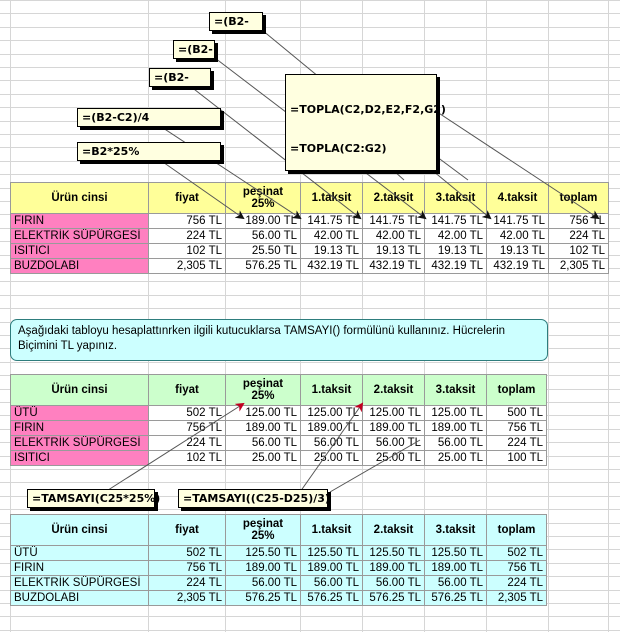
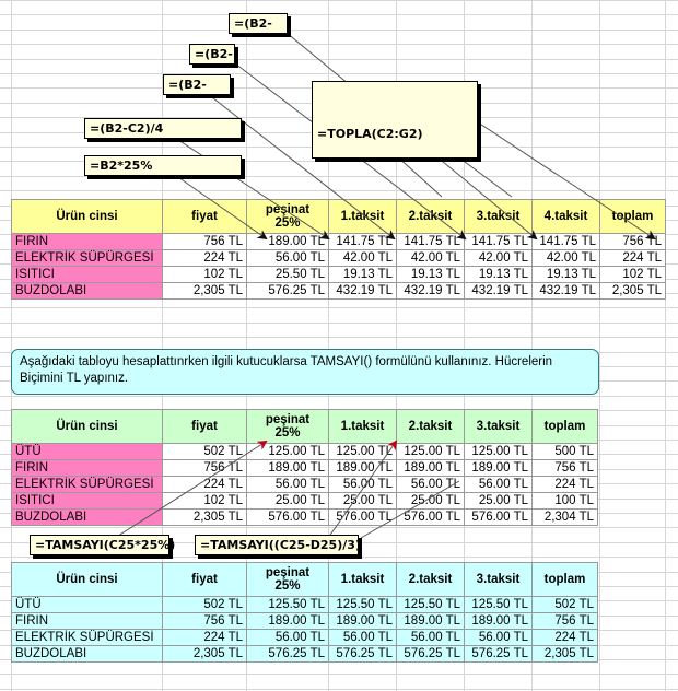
  =(B2-
  =(B2-
  =(B2-
  =(B2-C2)/4
  =B2*25%
- =TOPLA(C2,D2,E2,F2,G2)
  =TOPLA(C2:G2)
  =TAMSAYI(C25*25%)
  =TAMSAYI((C25-D25)/3)
  Aşağıdaki tabloyu hesaplattınrken ilgili kutucuklarsa TAMSAYI() formülünü kullanınız. Hücrelerin Biçimini TL yapınız.
  Ürün cinsi	fiyat	peşinat25%	1.tasit	2.taksit	3.takit	4.taksit	tplam
  FIRIN	756 TL	189.00 TL	141.75 TL	141.75 TL	141.75 TL	141.75 TL	756 TL
  ELEKTRİK SÜPÜRGESİ	224 TL	56.00 TL	42.00 TL	42.00 TL	42.00 TL	42.00 TL	224 TL
  ISITICI	102 TL	25.50 TL	19.13 TL	19.13 TL	19.13 TL	19.13 TL	102 TL
  BUZDOLABI	2,305 TL	576.25 TL	432.19 TL	432.19 TL	432.19 TL	432.19 TL	2,305 TL
  Ürün cinsi	fiyat	peşinat25%	1.taksit	2.taksit	3.taksit	toplam
  ÜTÜ	502 TL	125.00 TL	125.00 T	125.00 TL	125.00 TL	500 TL
  FIRIN	756 TL	189.00 TL	189.00 TL	189.00 TL	189.00 TL	756 TL
  ELEKTRİK SÜPÜRGESİ	224 TL	56.00 TL	56.00 TL	56.00 TL	56.00 TL	224 TL
  ISITICI	102 TL	25.00 TL	25.00 TL	2500 TL	25.00 TL	100 TL
+ BUZDOLABI	2,305 TL	576.00 TL	576.00 TL	576.00 TL	576.00 TL	2,304 TL
  Ürün cinsi	fiyat	peşinat25%	1.taksit	2.taksit	3.taksit	toplam
  ÜTÜ	502 TL	125.50 TL	125.50 TL	125.50 TL	125.50 TL	502 TL
  FIRIN	756 TL	189.00 TL	189.00 TL	189.00 TL	189.00 TL	756 TL
  ELEKTRİK SÜPÜRGESİ	224 TL	56.00 TL	56.00 TL	56.00 TL	56.00 TL	224 TL
  BUZDOLABI	2,305 TL	576.25 TL	576.25 TL	576.25 TL	576.25 TL	2,305 TL
